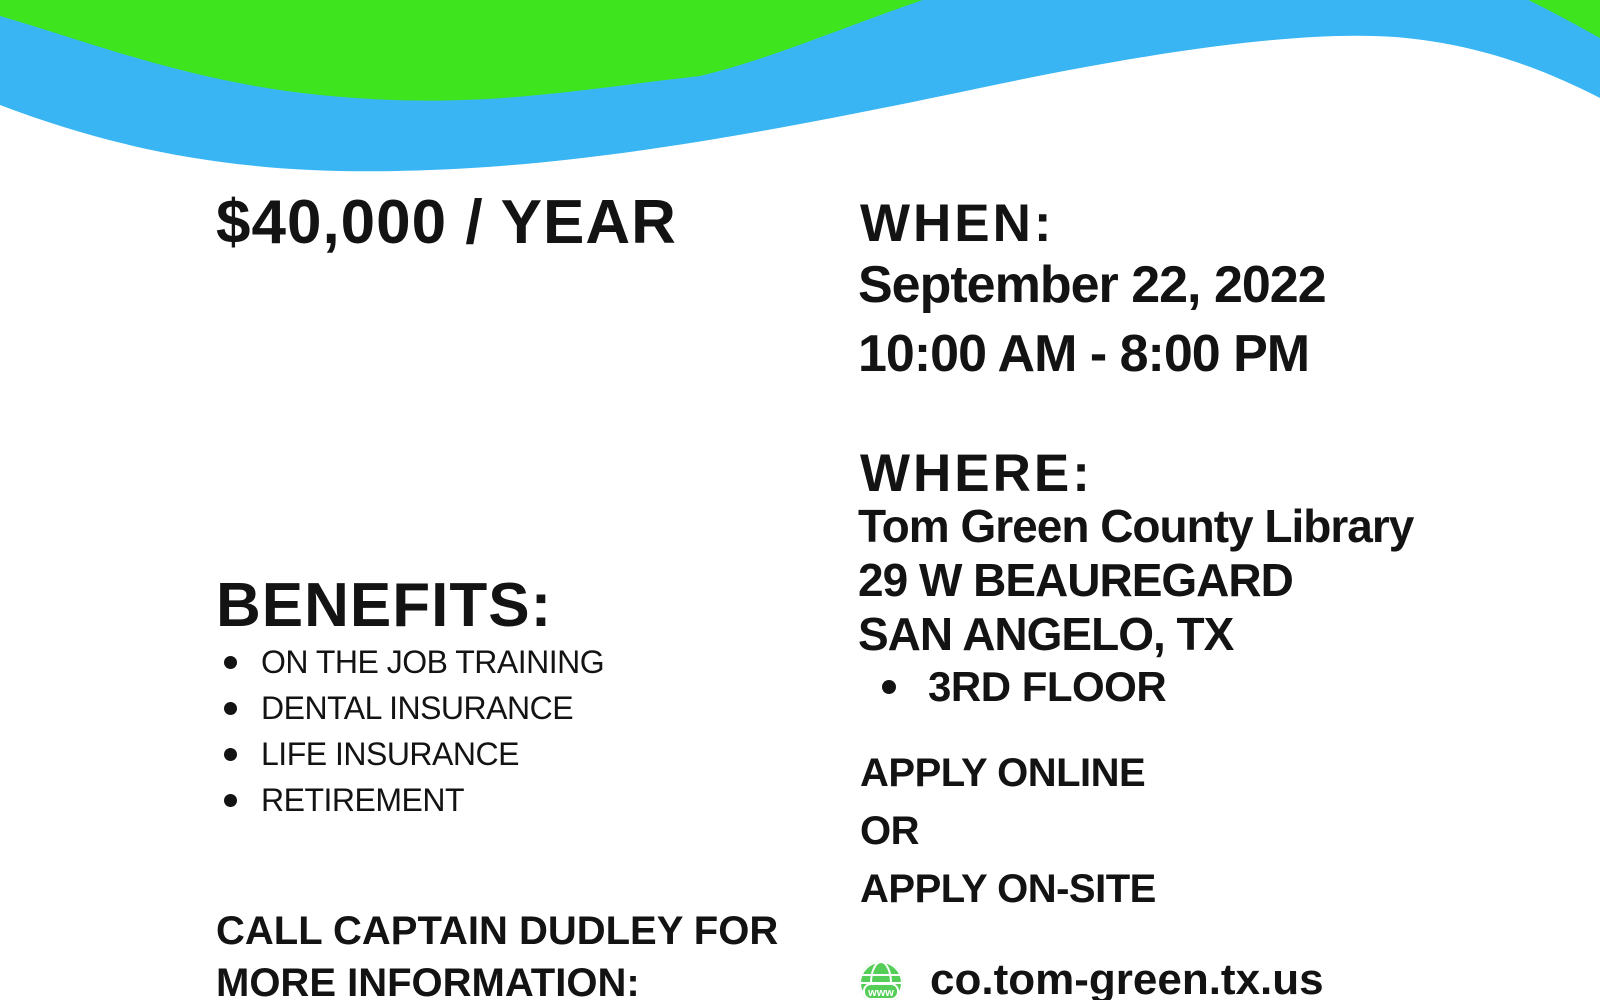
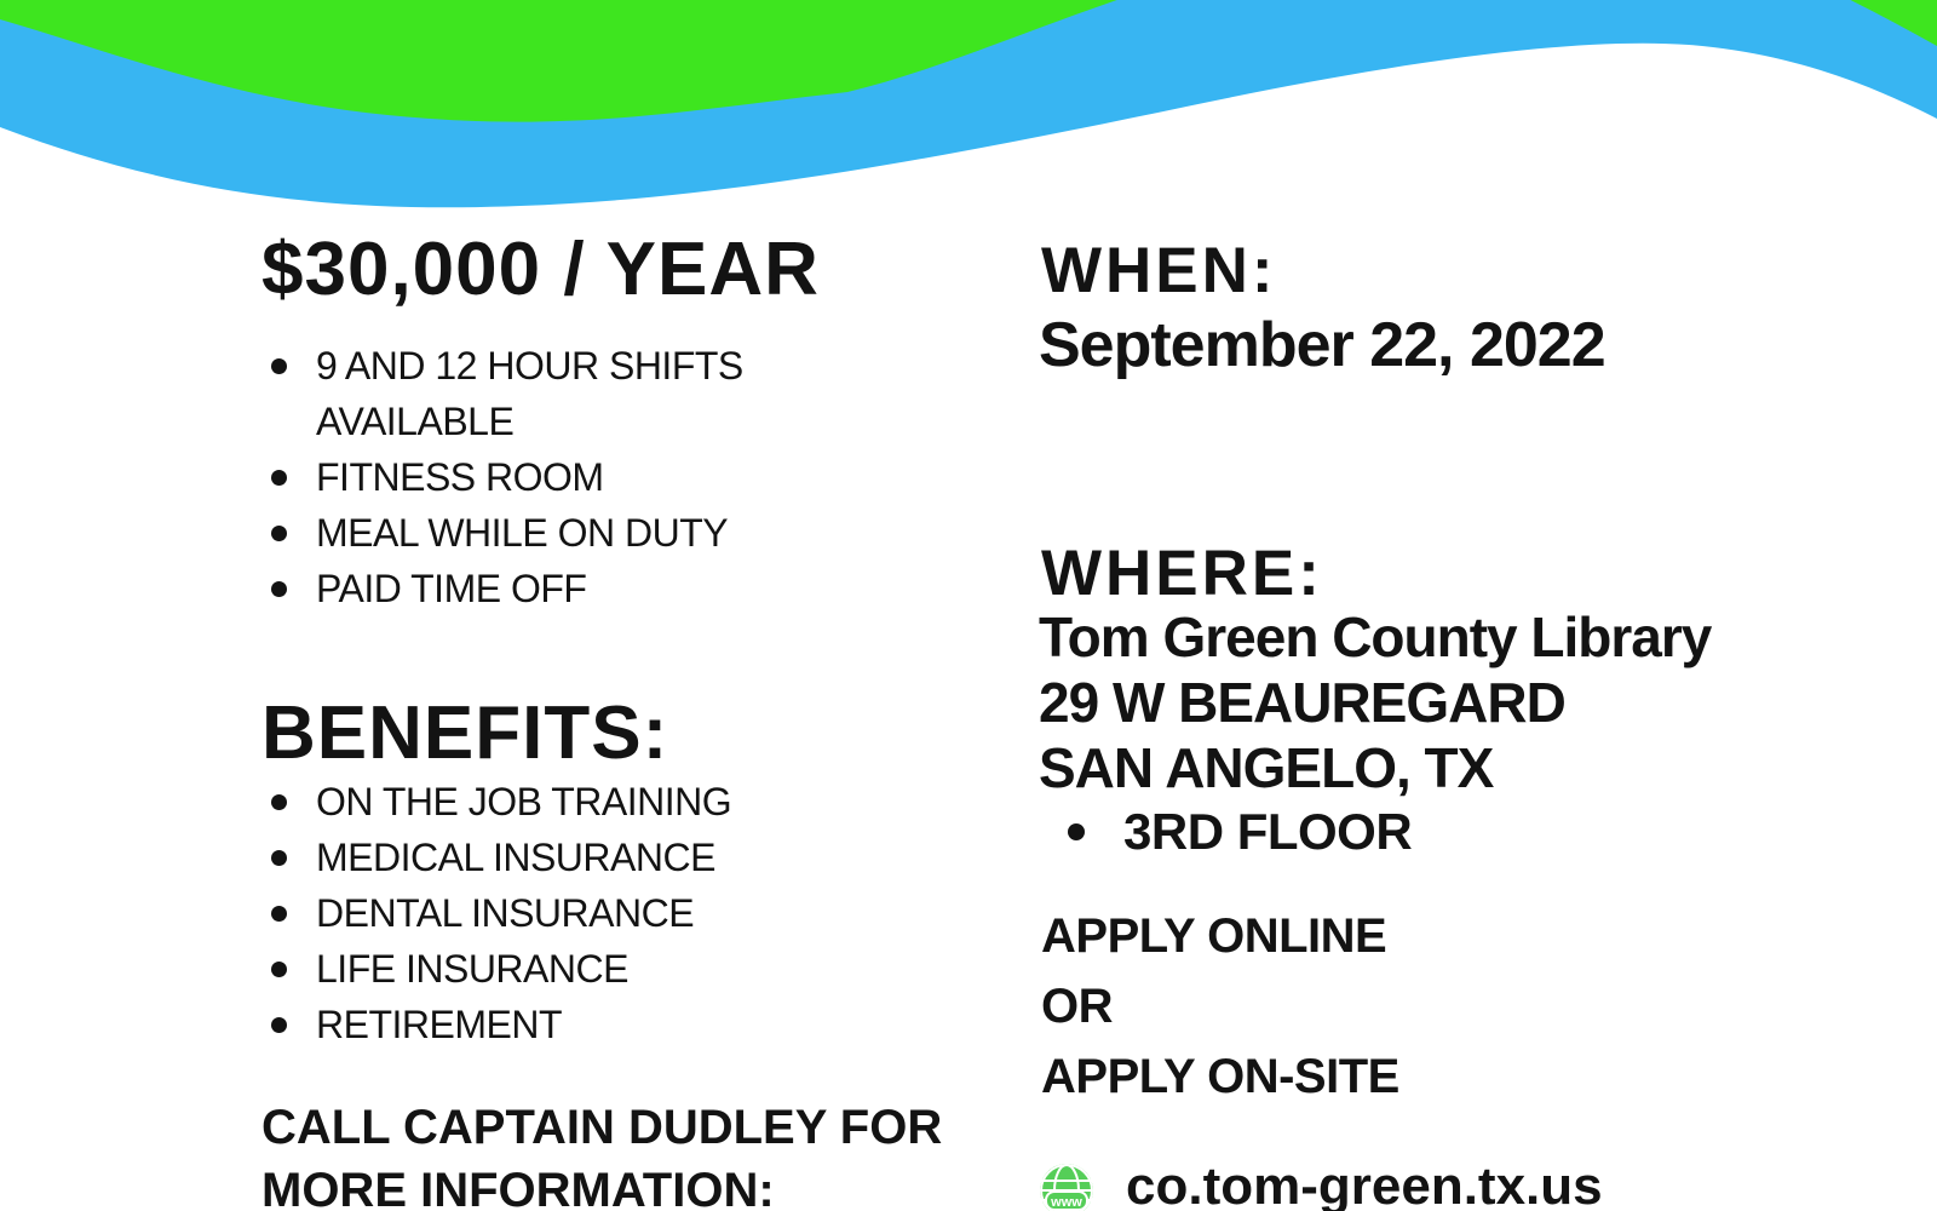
- $40,000 / YEAR
+ $30,000 / YEAR
+ 9 AND 12 HOUR SHIFTS AVAILABLE
+ FITNESS ROOM
+ MEAL WHILE ON DUTY
+ PAID TIME OFF
  BENEFITS:
  ON THE JOB TRAINING
+ MEDICAL INSURANCE
  DENTAL INSURANCE
  LIFE INSURANCE
  RETIREMENT
  CALL CAPTAIN DUDLEY FOR
  MORE INFORMATION:
  WHEN:
  September 22, 2022
- 10:00 AM - 8:00 PM
  WHERE:
  Tom Green County Library
  29 W BEAUREGARD
  SAN ANGELO, TX
  3RD FLOOR
  APPLY ONLINE
  OR
  APPLY ON-SITE
  www
  co.tom-green.tx.us
